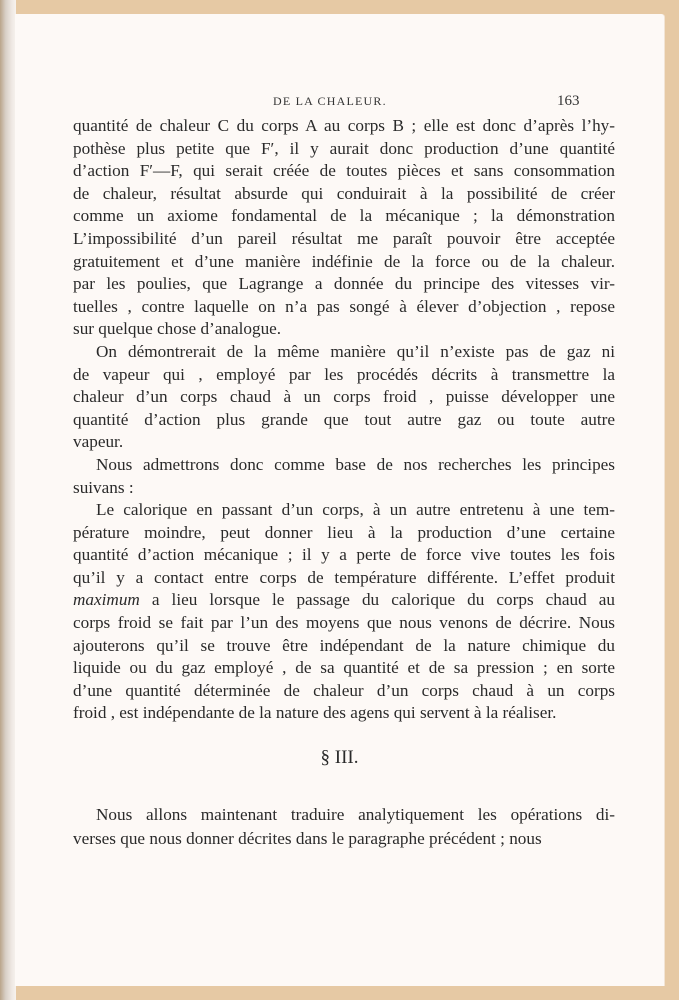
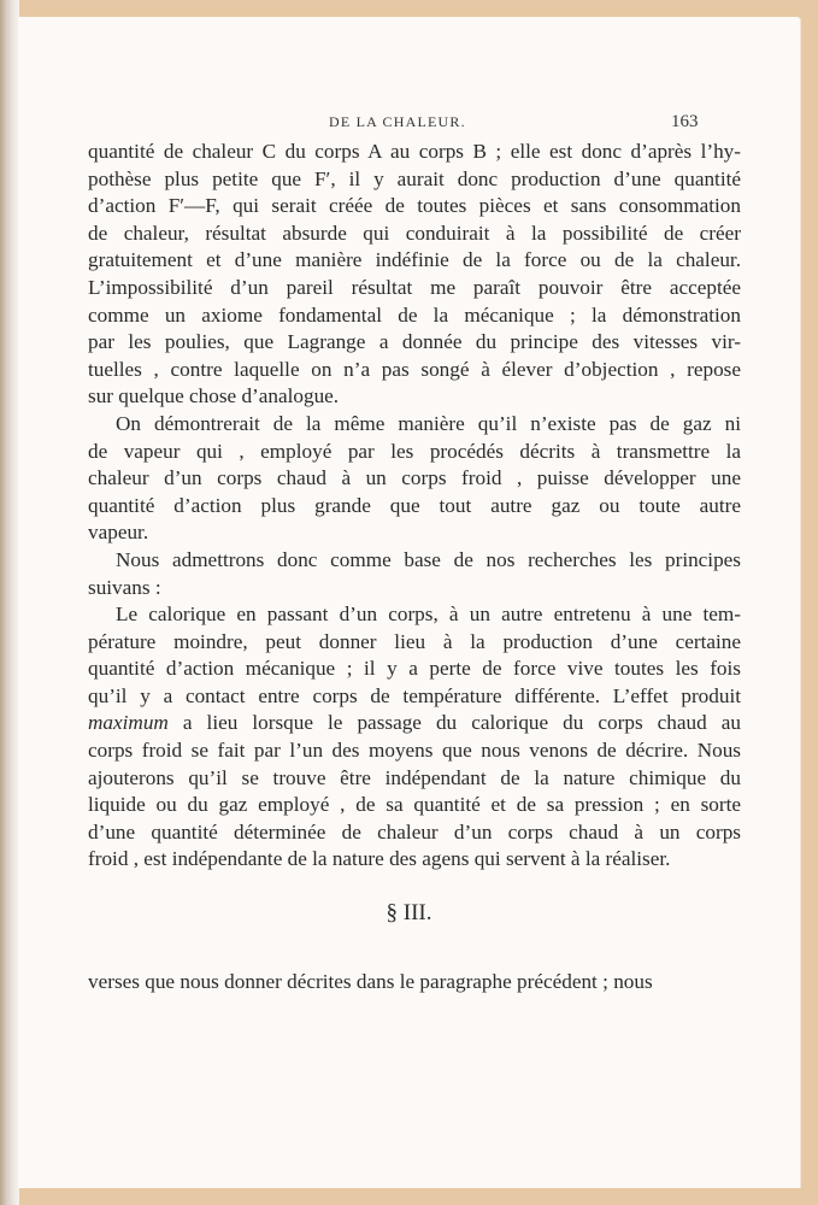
  DE LA CHALEUR.
  163
  quantité de chaleur C du corps A au corps B ; elle est donc d’après l’hy-
  pothèse plus petite que F′, il y aurait donc production d’une quantité
  d’action F′—F, qui serait créée de toutes pièces et sans consommation
  de chaleur, résultat absurde qui conduirait à la possibilité de créer
- comme un axiome fondamental de la mécanique ; la démonstration
+ gratuitement et d’une manière indéfinie de la force ou de la chaleur.
  L’impossibilité d’un pareil résultat me paraît pouvoir être acceptée
- gratuitement et d’une manière indéfinie de la force ou de la chaleur.
+ comme un axiome fondamental de la mécanique ; la démonstration
  par les poulies, que Lagrange a donnée du principe des vitesses vir-
  tuelles , contre laquelle on n’a pas songé à élever d’objection , repose
  sur quelque chose d’analogue.
  On démontrerait de la même manière qu’il n’existe pas de gaz ni
  de vapeur qui , employé par les procédés décrits à transmettre la
  chaleur d’un corps chaud à un corps froid , puisse développer une
  quantité d’action plus grande que tout autre gaz ou toute autre
  vapeur.
  Nous admettrons donc comme base de nos recherches les principes
  suivans :
  Le calorique en passant d’un corps, à un autre entretenu à une tem-
  pérature moindre, peut donner lieu à la production d’une certaine
  quantité d’action mécanique ; il y a perte de force vive toutes les fois
  qu’il y a contact entre corps de température différente. L’effet produit
  maximum a lieu lorsque le passage du calorique du corps chaud au
  corps froid se fait par l’un des moyens que nous venons de décrire. Nous
  ajouterons qu’il se trouve être indépendant de la nature chimique du
  liquide ou du gaz employé , de sa quantité et de sa pression ; en sorte
  d’une quantité déterminée de chaleur d’un corps chaud à un corps
  froid , est indépendante de la nature des agens qui servent à la réaliser.
  § III.
- Nous allons maintenant traduire analytiquement les opérations di-
  verses que nous donner décrites dans le paragraphe précédent ; nous
